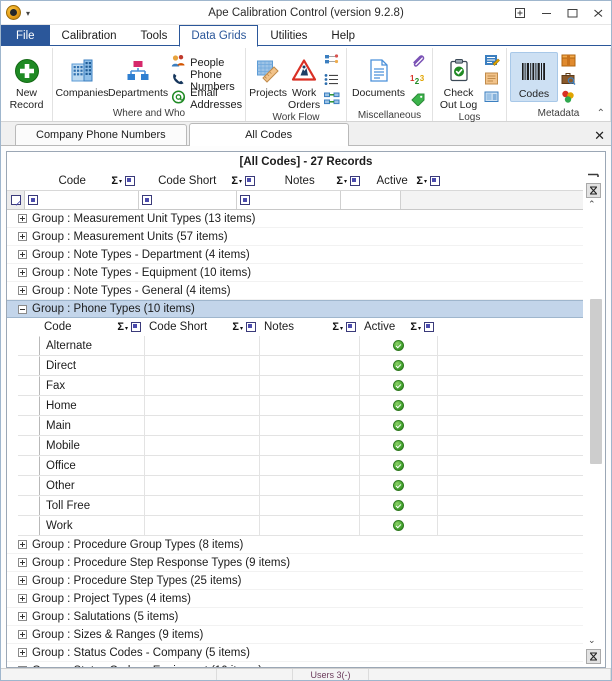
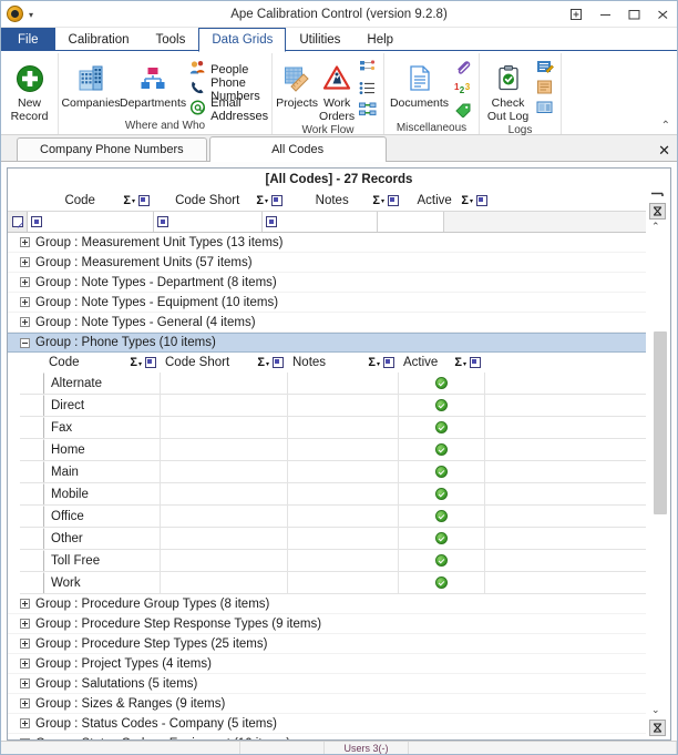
  ▾
  Ape Calibration Control (version 9.2.8)
  File
  Calibration
  Tools
  Data Grids
  Utilities
  Help
  New
  Record
  Companies
  Departments
  People
  Phone Numbers
  Email Addresses
  Where and Who
  Projects
  Work
  Orders
  Work Flow
  Documents
  1
  2
  3
  Miscellaneous
  Check
  Out Log
  Logs
- Codes
- Metadata
  ⌃
  Company Phone Numbers
  All Codes
  ✕
  [All Codes] - 27 Records
  Code
  Σ
  Code Short
  Σ
  Notes
  Σ
  Active
  Σ
  Group : Measurement Unit Types (13 items)
  Group : Measurement Units (57 items)
- Group : Note Types - Department (4 items)
+ Group : Note Types - Department (8 items)
  Group : Note Types - Equipment (10 items)
  Group : Note Types - General (4 items)
  Group : Phone Types (10 items)
  Code
  Σ
  Code Short
  Σ
  Notes
  Σ
  Active
  Σ
  Alternate
  Direct
  Fax
  Home
  Main
  Mobile
  Office
  Other
  Toll Free
  Work
  Group : Procedure Group Types (8 items)
  Group : Procedure Step Response Types (9 items)
  Group : Procedure Step Types (25 items)
  Group : Project Types (4 items)
  Group : Salutations (5 items)
  Group : Sizes & Ranges (9 items)
  Group : Status Codes - Company (5 items)
  ⌃
  ⌄
  Users 3(-)
